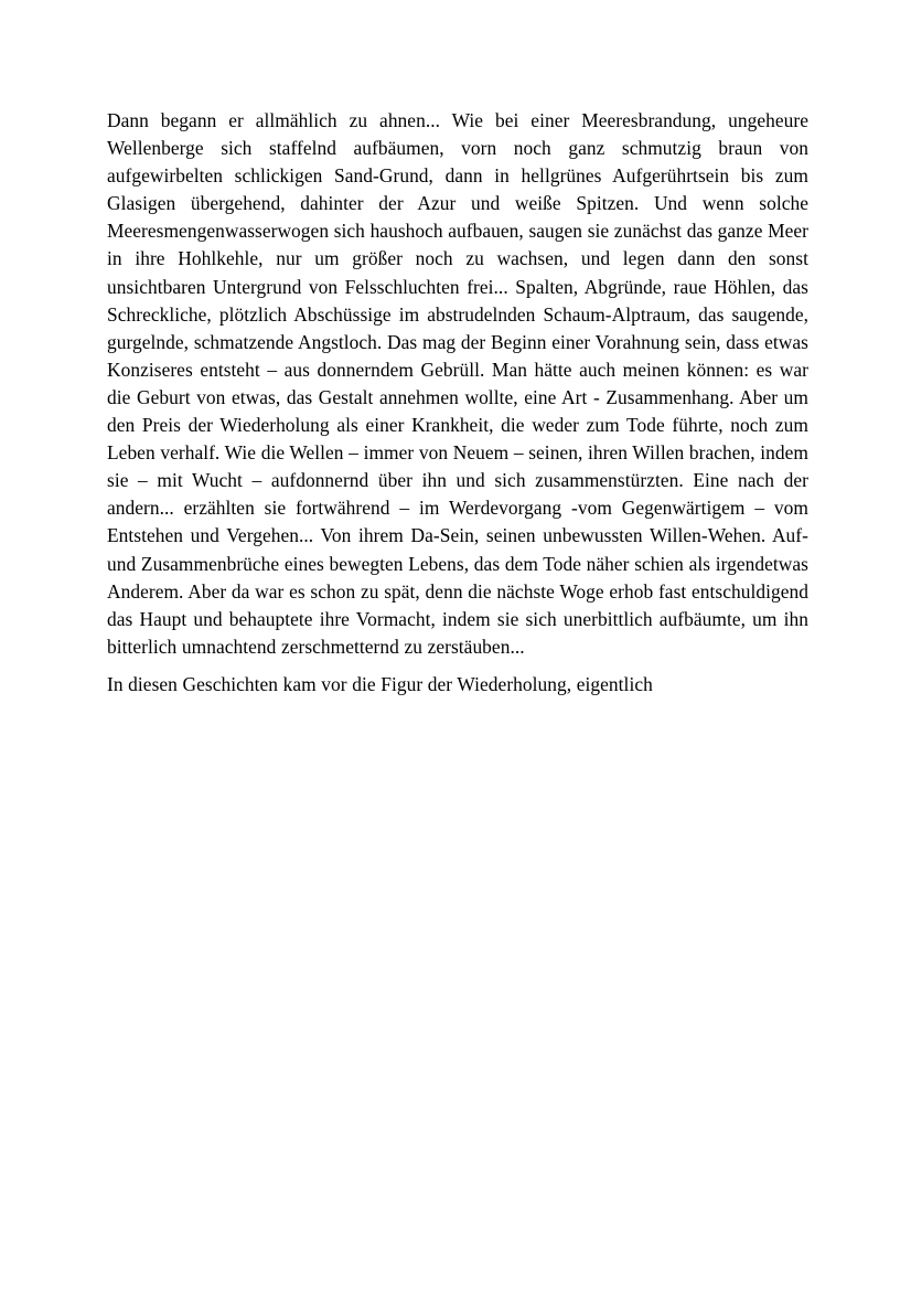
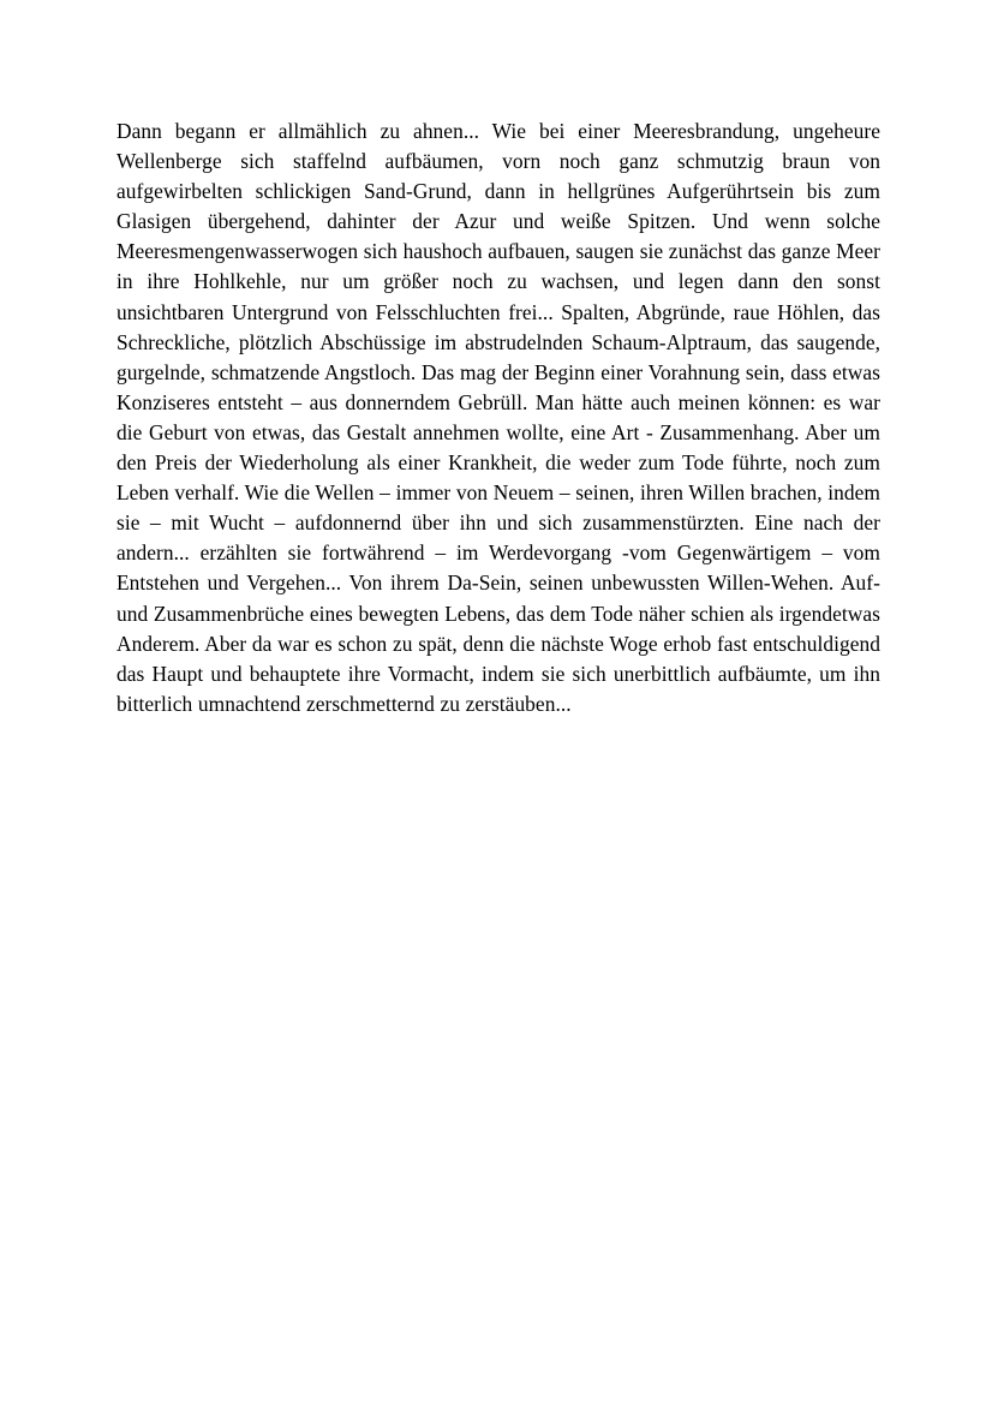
  Dann begann er allmählich zu ahnen... Wie bei einer Meeresbrandung, ungeheure Wellenberge sich staffelnd aufbäumen, vorn noch ganz schmutzig braun von aufgewirbelten schlickigen Sand-Grund, dann in hellgrünes Aufgerührtsein bis zum Glasigen übergehend, dahinter der Azur und weiße Spitzen. Und wenn solche Meeresmengenwasserwogen sich haushoch aufbauen, saugen sie zunächst das ganze Meer in ihre Hohlkehle, nur um größer noch zu wachsen, und legen dann den sonst unsichtbaren Untergrund von Felsschluchten frei... Spalten, Abgründe, raue Höhlen, das Schreckliche, plötzlich Abschüssige im abstrudelnden Schaum-Alptraum, das saugende, gurgelnde, schmatzende Angstloch. Das mag der Beginn einer Vorahnung sein, dass etwas Konziseres entsteht – aus donnerndem Gebrüll. Man hätte auch meinen können: es war die Geburt von etwas, das Gestalt annehmen wollte, eine Art - Zusammenhang. Aber um den Preis der Wiederholung als einer Krankheit, die weder zum Tode führte, noch zum Leben verhalf. Wie die Wellen – immer von Neuem – seinen, ihren Willen brachen, indem sie – mit Wucht – aufdonnernd über ihn und sich zusammenstürzten. Eine nach der andern... erzählten sie fortwährend – im Werdevorgang -vom Gegenwärtigem – vom Entstehen und Vergehen... Von ihrem Da-Sein, seinen unbewussten Willen-Wehen. Auf- und Zusammenbrüche eines bewegten Lebens, das dem Tode näher schien als irgendetwas Anderem. Aber da war es schon zu spät, denn die nächste Woge erhob fast entschuldigend das Haupt und behauptete ihre Vormacht, indem sie sich unerbittlich aufbäumte, um ihn bitterlich umnachtend zerschmetternd zu zerstäuben...
- In diesen Geschichten kam vor die Figur der Wiederholung, eigentlich
